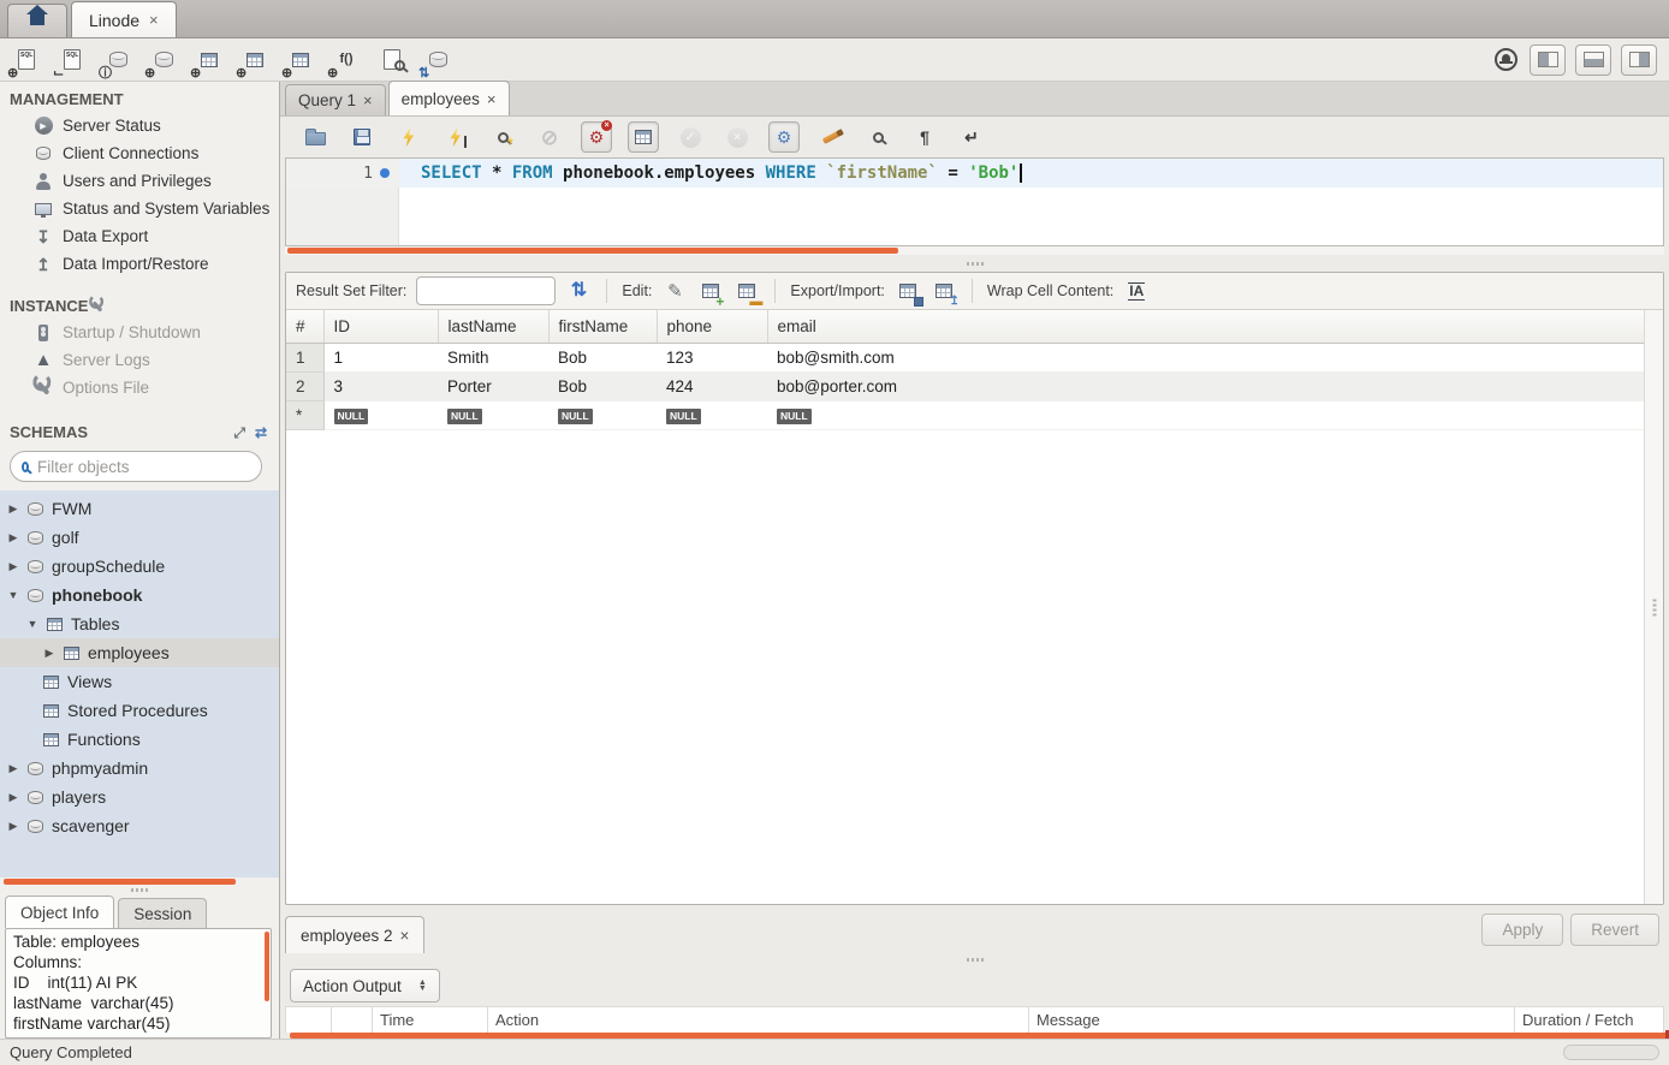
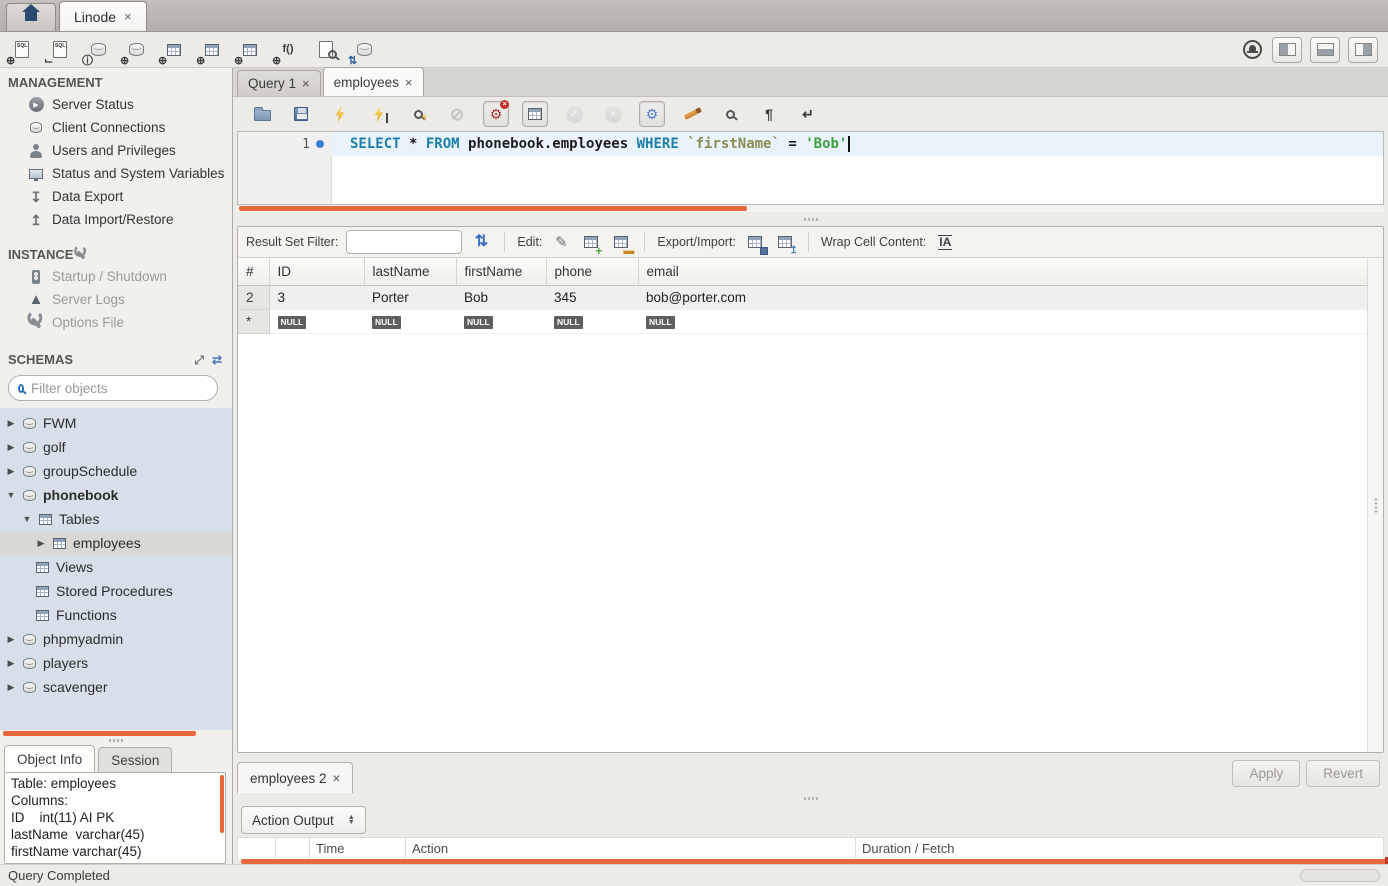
  Linode
  ×
  ⊕
  ⌙
  ⓘ
  ⊕
  ⊕
  ⊕
  ⊕
  f()
  ⊕
  ⇅
  MANAGEMENT
  Server Status
  Client Connections
  Users and Privileges
  Status and System Variables
  ↧
  Data Export
  ↥
  Data Import/Restore
  INSTANCE
  Startup / Shutdown
  ▲
  Server Logs
  Options File
  SCHEMAS
  ⤢
  ⇄
  Filter objects
  ▶
  FWM
  ▶
  golf
  ▶
  groupSchedule
  ▼
  phonebook
  ▼
  Tables
  ▶
  employees
  Views
  Stored Procedures
  Functions
  ▶
  phpmyadmin
  ▶
  players
  ▶
  scavenger
  Object Info
  Session
  Table: employees
  Columns:
  ID int(11) AI PK
  lastName varchar(45)
  firstName varchar(45)
  Query 1
  ×
  employees
  ×
  ⊘
  ⚙
  ✓
  ×
  ⚙
  ¶
  ↵
  1
  SELECT
  *
  FROM
  phonebook.employees
  WHERE
  `firstName`
  =
  'Bob'
  Result Set Filter:
  ⇅
  Edit:
  ✎
  ＋
  ▬
  Export/Import:
  ↥
  Wrap Cell Content:
  ΙA
  #	ID	lastName	firstName	phone	email
- 1	1	Smith	Bob	123	bob@smith.com
- 2	3	Porter	Bob	424	bob@porter.com
+ 2	3	Porter	Bob	345	bob@porter.com
  *	NULL	NULL	NULL	NULL	NULL
  employees 2
  ×
  Apply
  Revert
  Action Output
  Time
  Action
- Message
  Duration / Fetch
  Query Completed
